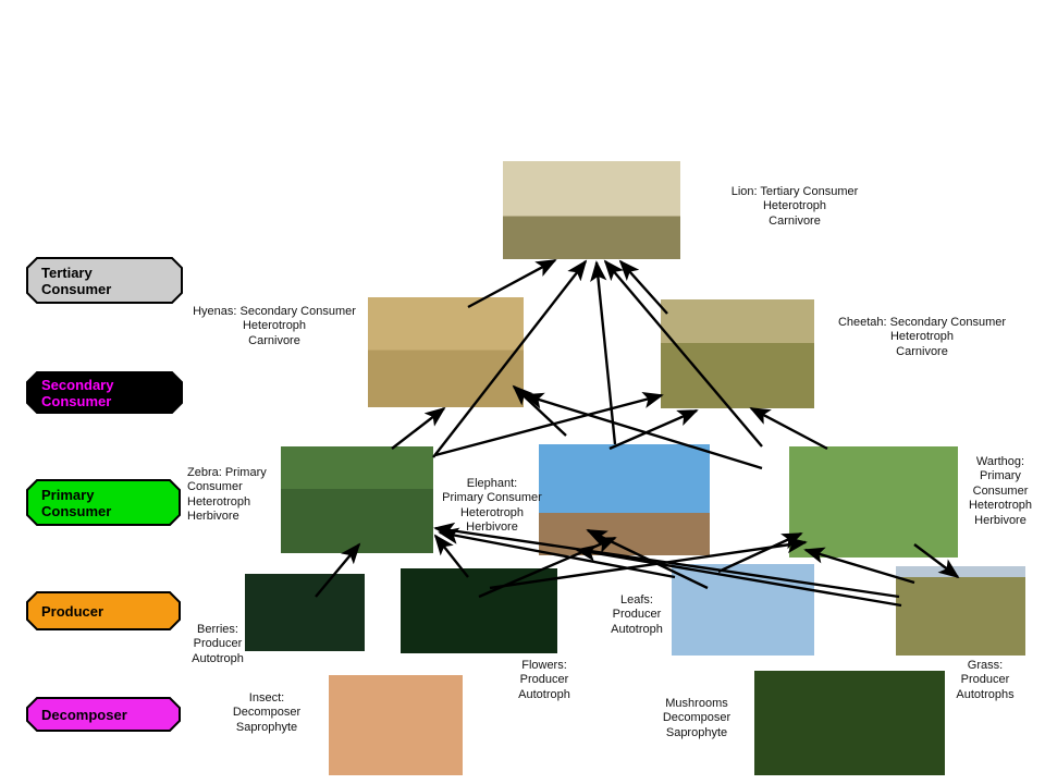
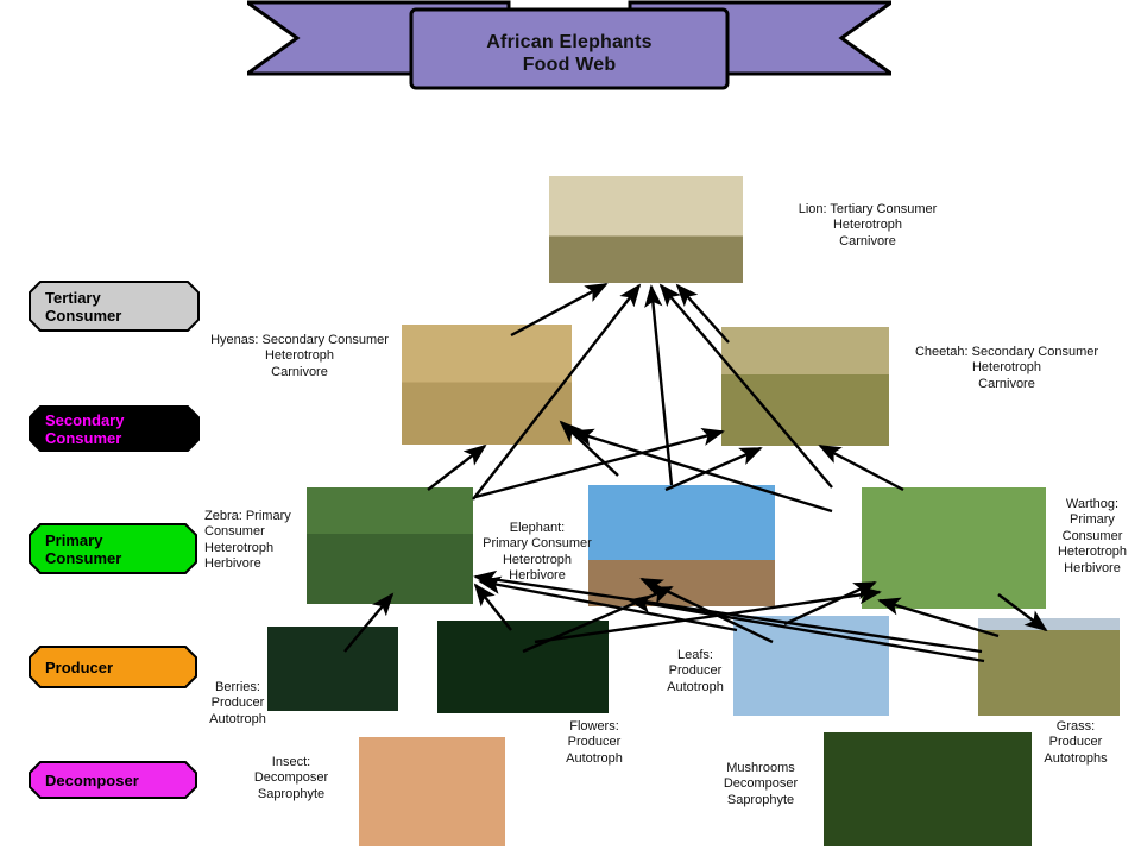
+ African Elephants
+ Food Web
  Tertiary
  Consumer
  Secondary
  Consumer
  Primary
  Consumer
  Producer
  Decomposer
  Lion: Tertiary Consumer
  Heterotroph
  Carnivore
  Hyenas: Secondary Consumer
  Heterotroph
  Carnivore
  Cheetah: Secondary Consumer
  Heterotroph
  Carnivore
  Zebra: Primary
  Consumer
  Heterotroph
  Herbivore
  Elephant:
  Primary Consumer
  Heterotroph
  Herbivore
  Warthog:
  Primary
  Consumer
  Heterotroph
  Herbivore
  Berries:
  Producer
  Autotroph
  Flowers:
  Producer
  Autotroph
  Leafs:
  Producer
  Autotroph
  Grass:
  Producer
  Autotrophs
  Insect:
  Decomposer
  Saprophyte
  Mushrooms
  Decomposer
  Saprophyte
